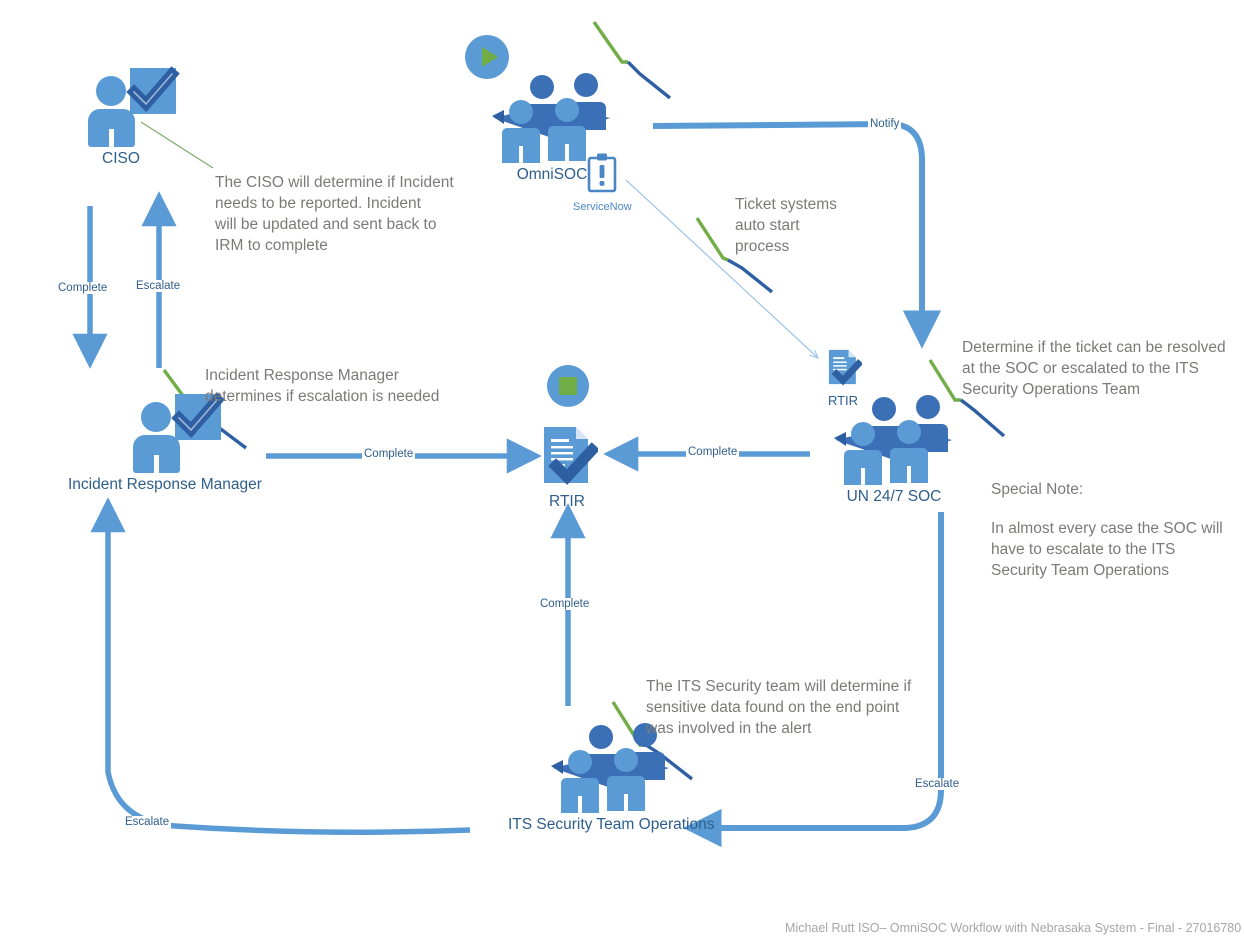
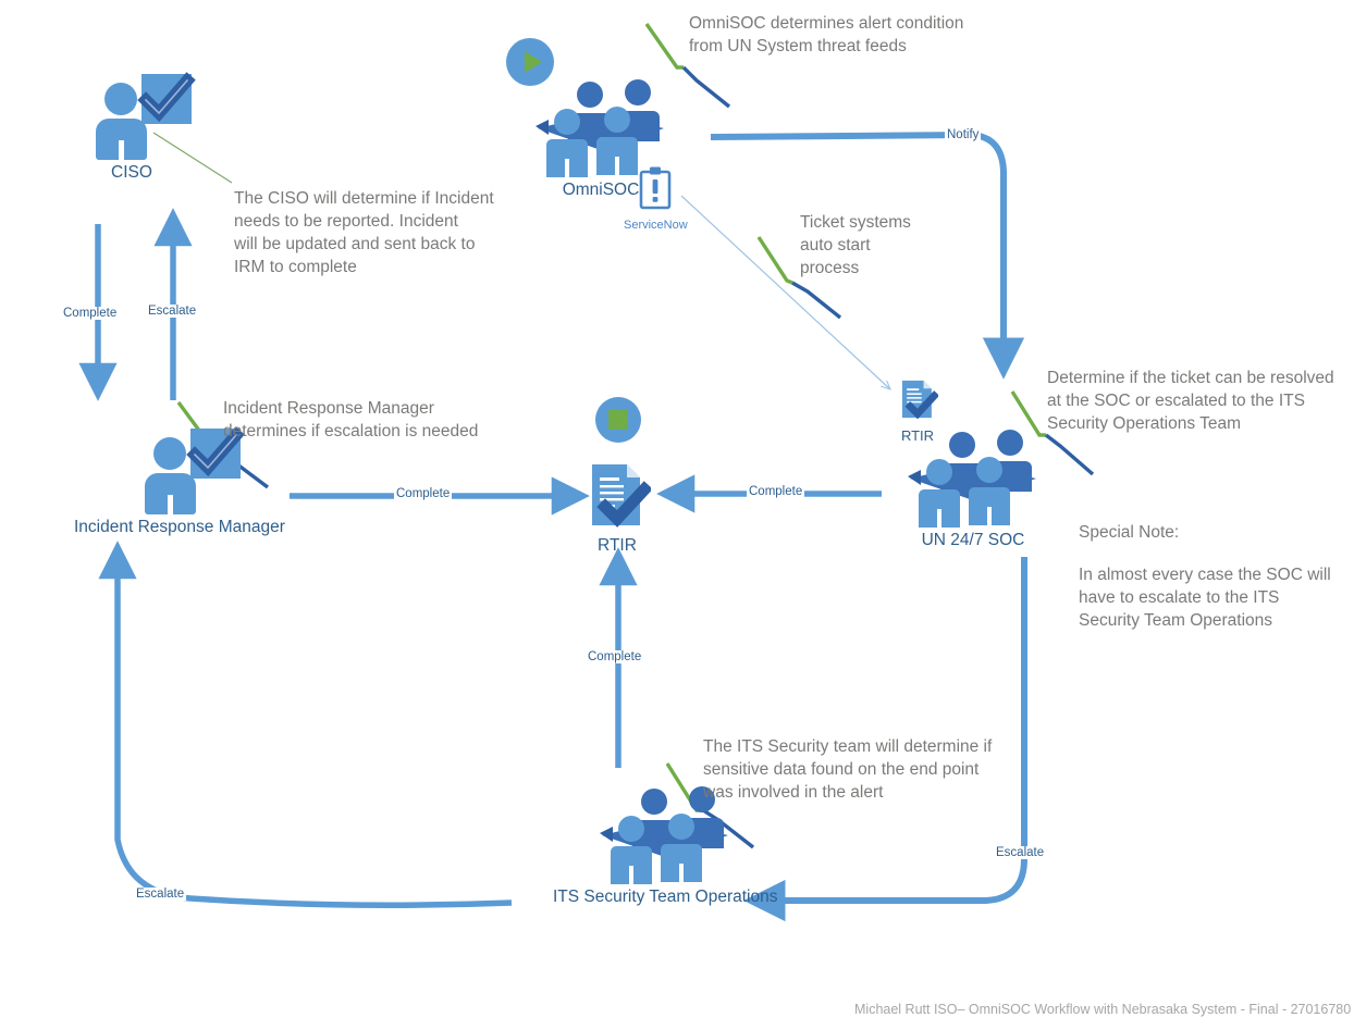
  CISO
  OmniSOC
  ServiceNow
  Incident Response Manager
  RTIR
  RTIR
  UN 24/7 SOC
  ITS Security Team Operations
  Complete
  Escalate
  Notify
  Complete
  Complete
  Complete
  Escalate
  Escalate
+ OmniSOC determines alert condition
+ from UN System threat feeds
  The CISO will determine if Incident
  needs to be reported. Incident
  will be updated and sent back to
  IRM to complete
  Ticket systems
  auto start
  process
  Incident Response Manager
  determines if escalation is needed
  Determine if the ticket can be resolved
  at the SOC or escalated to the ITS
  Security Operations Team
  Special Note:
  In almost every case the SOC will
  have to escalate to the ITS
  Security Team Operations
  The ITS Security team will determine if
  sensitive data found on the end point
  was involved in the alert
  Michael Rutt ISO– OmniSOC Workflow with Nebrasaka System - Final - 27016780
